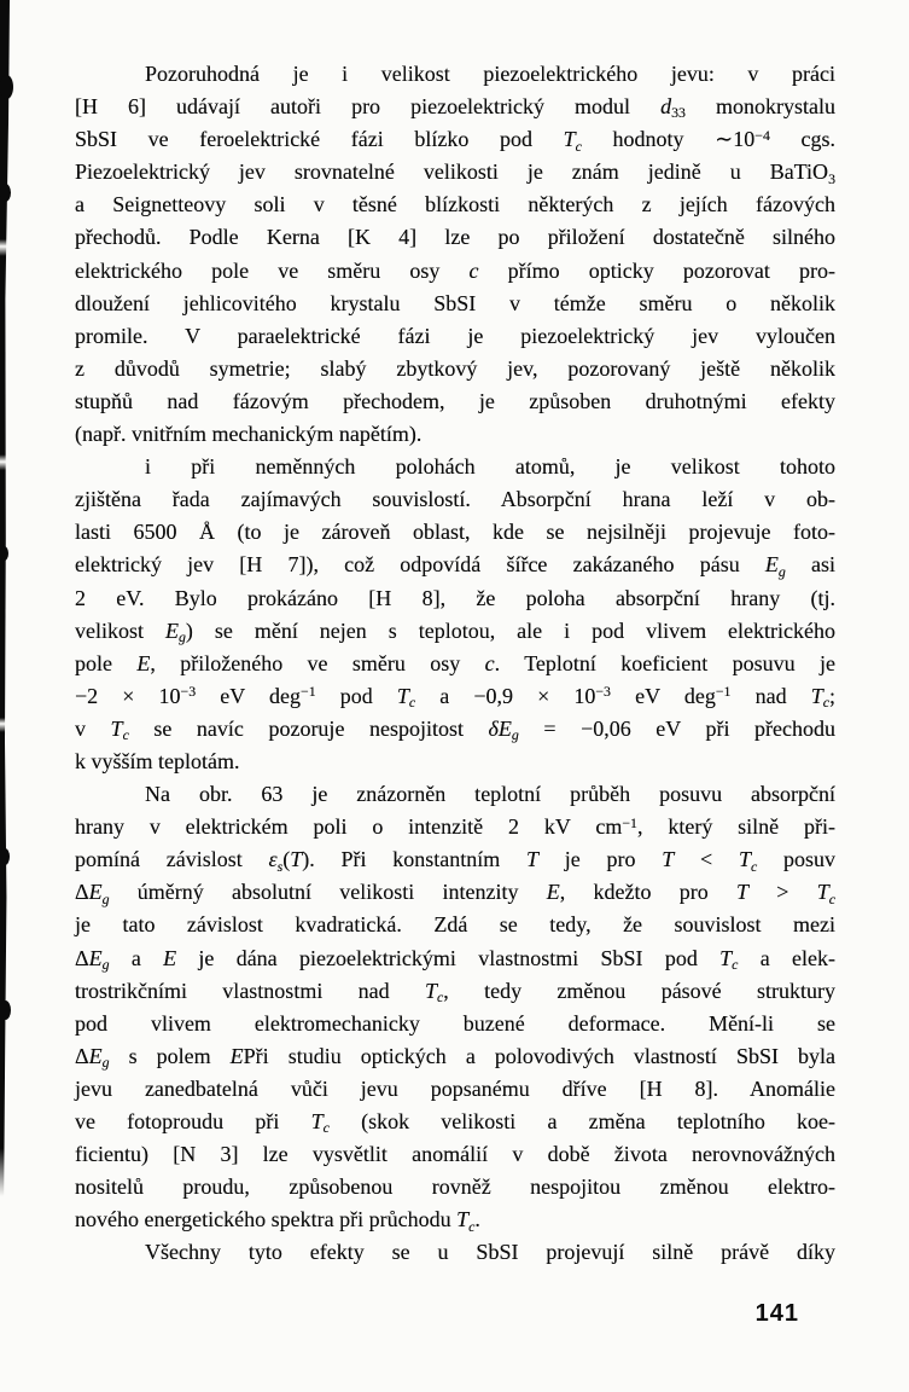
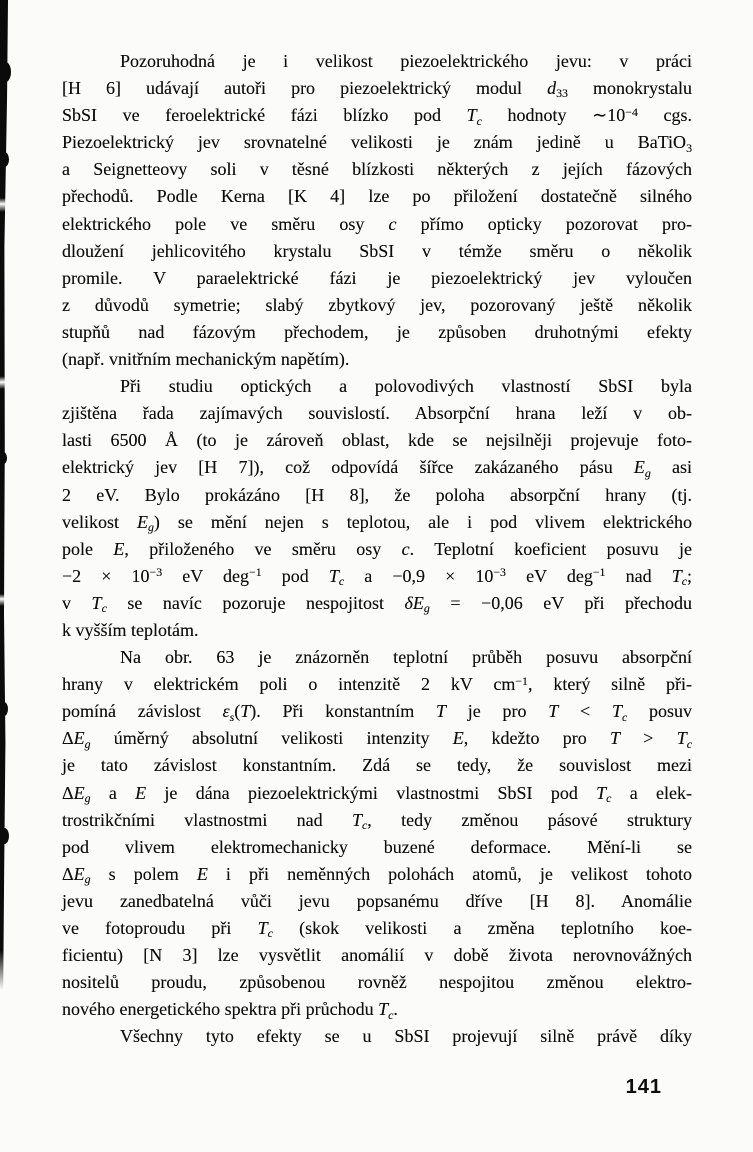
  Pozoruhodná je i velikost piezoelektrického jevu: v práci
  [H 6] udávají autoři pro piezoelektrický modul d33 monokrystalu
  SbSI ve feroelektrické fázi blízko pod Tc hodnoty ∼10−4 cgs.
  Piezoelektrický jev srovnatelné velikosti je znám jedině u BaTiO3
  a Seignetteovy soli v těsné blízkosti některých z jejích fázových
  přechodů. Podle Kerna [K 4] lze po přiložení dostatečně silného
  elektrického pole ve směru osy c přímo opticky pozorovat pro-
  dloužení jehlicovitého krystalu SbSI v témže směru o několik
  promile. V paraelektrické fázi je piezoelektrický jev vyloučen
  z důvodů symetrie; slabý zbytkový jev, pozorovaný ještě několik
  stupňů nad fázovým přechodem, je způsoben druhotnými efekty
  (např. vnitřním mechanickým napětím).
- i při neměnných polohách atomů, je velikost tohoto
+ Při studiu optických a polovodivých vlastností SbSI byla
  zjištěna řada zajímavých souvislostí. Absorpční hrana leží v ob-
  lasti 6500 Å (to je zároveň oblast, kde se nejsilněji projevuje foto-
  elektrický jev [H 7]), což odpovídá šířce zakázaného pásu Eg asi
  2 eV. Bylo prokázáno [H 8], že poloha absorpční hrany (tj.
  velikost Eg) se mění nejen s teplotou, ale i pod vlivem elektrického
  pole E, přiloženého ve směru osy c. Teplotní koeficient posuvu je
  −2 × 10−3 eV deg−1 pod Tc a −0,9 × 10−3 eV deg−1 nad Tc;
  v Tc se navíc pozoruje nespojitost δEg = −0,06 eV při přechodu
  k vyšším teplotám.
  Na obr. 63 je znázorněn teplotní průběh posuvu absorpční
  hrany v elektrickém poli o intenzitě 2 kV cm−1, který silně při-
  pomíná závislost εs(T). Při konstantním T je pro T < Tc posuv
  ΔEg úměrný absolutní velikosti intenzity E, kdežto pro T > Tc
- je tato závislost kvadratická. Zdá se tedy, že souvislost mezi
+ je tato závislost konstantním. Zdá se tedy, že souvislost mezi
  ΔEg a E je dána piezoelektrickými vlastnostmi SbSI pod Tc a elek-
  trostrikčními vlastnostmi nad Tc, tedy změnou pásové struktury
  pod vlivem elektromechanicky buzené deformace. Mění-li se
- ΔEg s polem EPři studiu optických a polovodivých vlastností SbSI byla
+ ΔEg s polem E i při neměnných polohách atomů, je velikost tohoto
  jevu zanedbatelná vůči jevu popsanému dříve [H 8]. Anomálie
  ve fotoproudu při Tc (skok velikosti a změna teplotního koe-
  ficientu) [N 3] lze vysvětlit anomálií v době života nerovnovážných
  nositelů proudu, způsobenou rovněž nespojitou změnou elektro-
  nového energetického spektra při průchodu Tc.
  Všechny tyto efekty se u SbSI projevují silně právě díky
  141
